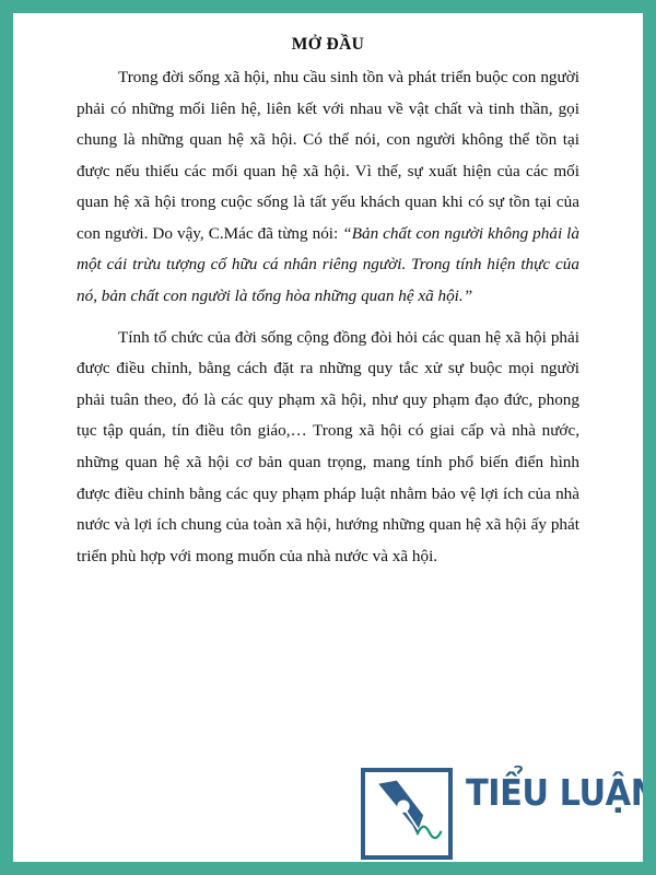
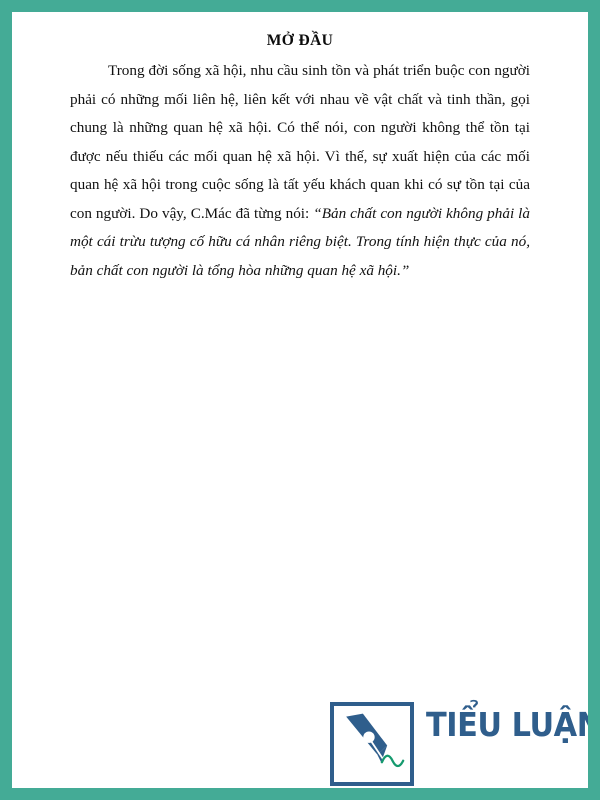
  MỞ ĐẦU
- Trong đời sống xã hội, nhu cầu sinh tồn và phát triển buộc con người phải có những mối liên hệ, liên kết với nhau về vật chất và tinh thần, gọi chung là những quan hệ xã hội. Có thể nói, con người không thể tồn tại được nếu thiếu các mối quan hệ xã hội. Vì thế, sự xuất hiện của các mối quan hệ xã hội trong cuộc sống là tất yếu khách quan khi có sự tồn tại của con người. Do vậy, C.Mác đã từng nói: “Bản chất con người không phải là một cái trừu tượng cố hữu cá nhân riêng người. Trong tính hiện thực của nó, bản chất con người là tổng hòa những quan hệ xã hội.”
+ Trong đời sống xã hội, nhu cầu sinh tồn và phát triển buộc con người phải có những mối liên hệ, liên kết với nhau về vật chất và tinh thần, gọi chung là những quan hệ xã hội. Có thể nói, con người không thể tồn tại được nếu thiếu các mối quan hệ xã hội. Vì thế, sự xuất hiện của các mối quan hệ xã hội trong cuộc sống là tất yếu khách quan khi có sự tồn tại của con người. Do vậy, C.Mác đã từng nói: “Bản chất con người không phải là một cái trừu tượng cố hữu cá nhân riêng biệt. Trong tính hiện thực của nó, bản chất con người là tổng hòa những quan hệ xã hội.”
- Tính tổ chức của đời sống cộng đồng đòi hỏi các quan hệ xã hội phải được điều chỉnh, bằng cách đặt ra những quy tắc xử sự buộc mọi người phải tuân theo, đó là các quy phạm xã hội, như quy phạm đạo đức, phong tục tập quán, tín điều tôn giáo,… Trong xã hội có giai cấp và nhà nước, những quan hệ xã hội cơ bản quan trọng, mang tính phổ biến điển hình được điều chỉnh bằng các quy phạm pháp luật nhằm bảo vệ lợi ích của nhà nước và lợi ích chung của toàn xã hội, hướng những quan hệ xã hội ấy phát triển phù hợp với mong muốn của nhà nước và xã hội.
  TIỂU LUẬ
